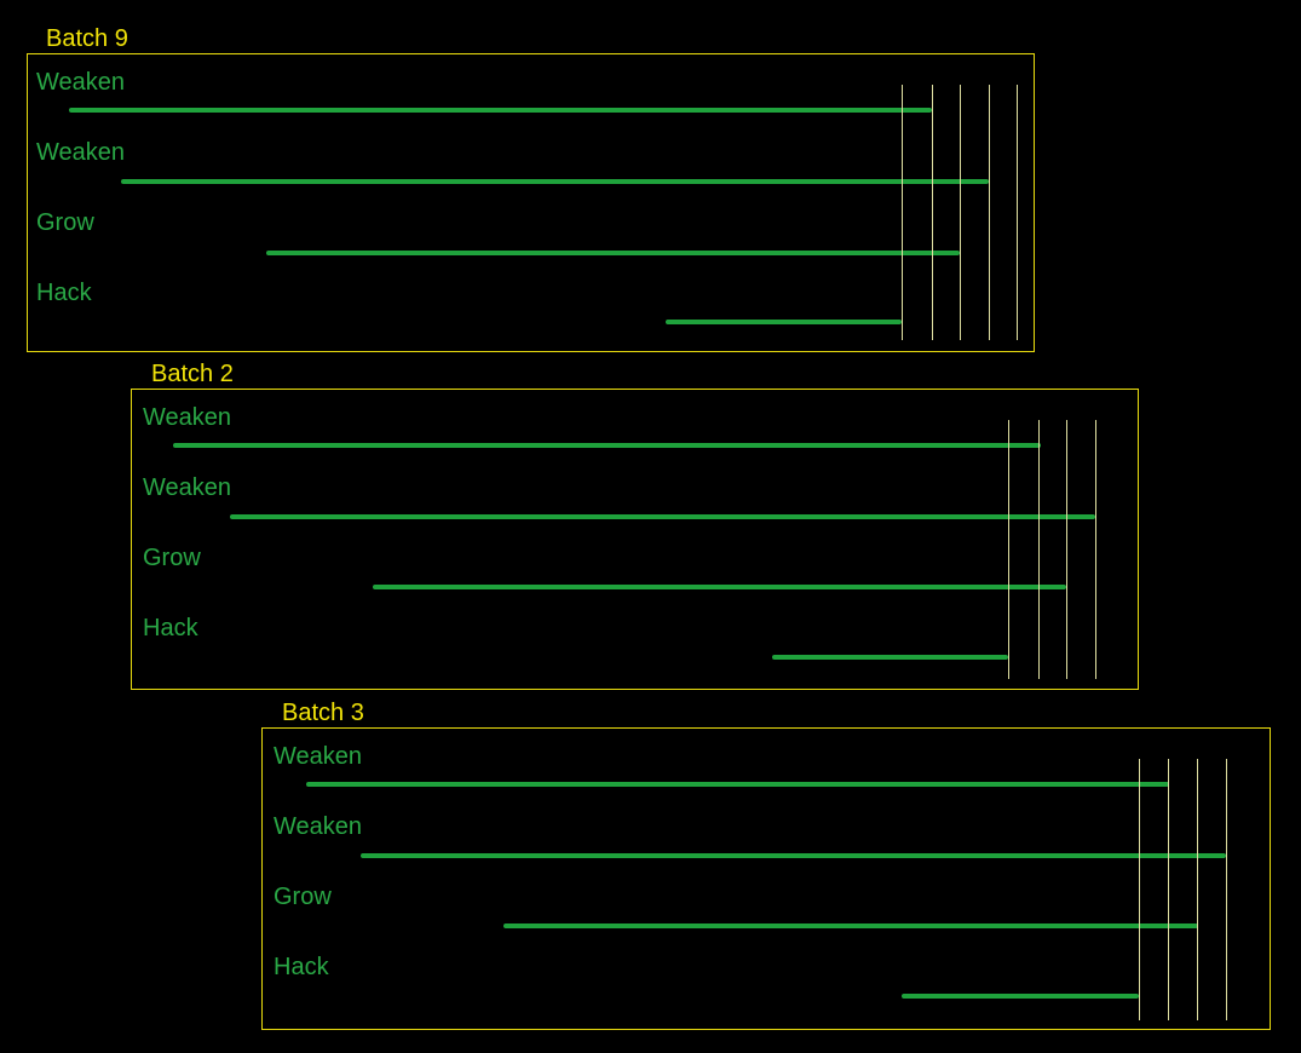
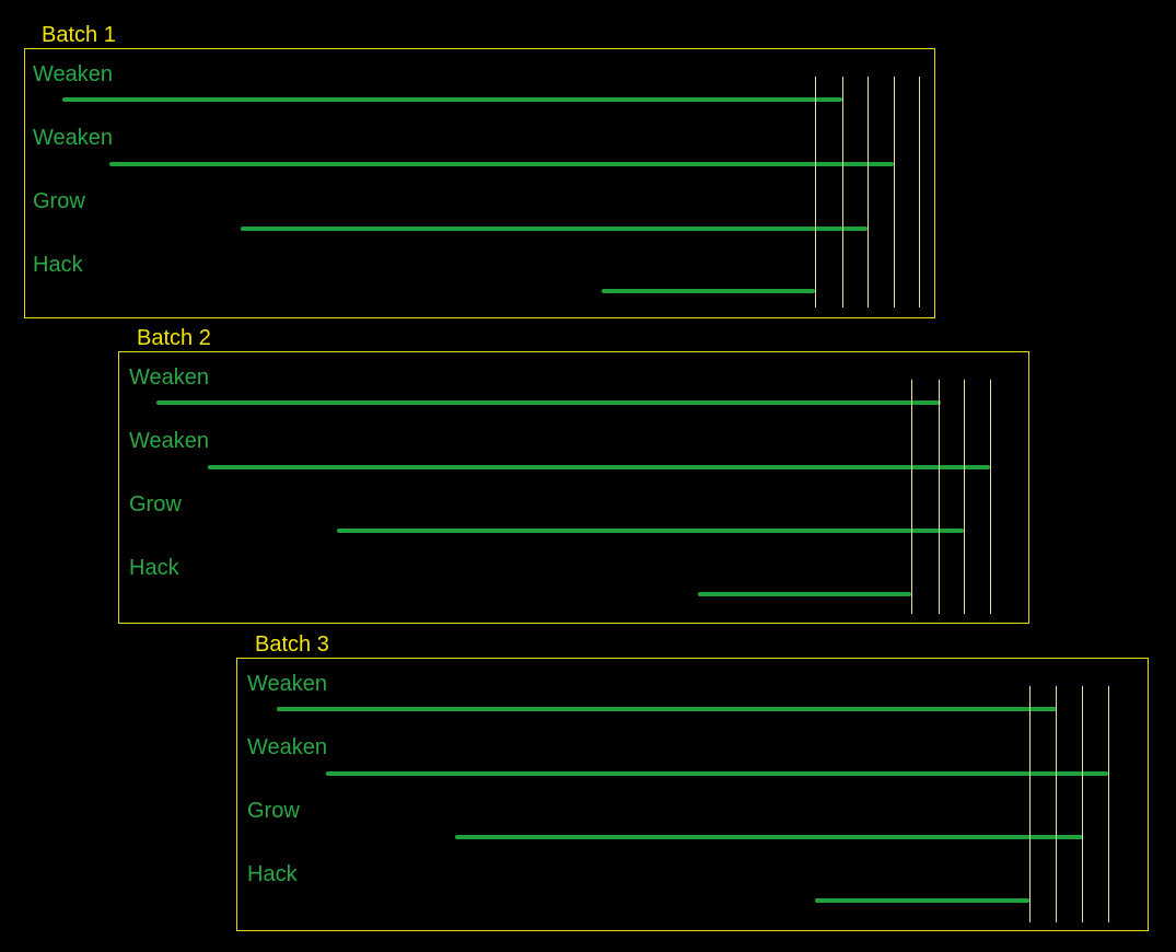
- Batch 9
+ Batch 1
  Weaken
  Weaken
  Grow
  Hack
  Batch 2
  Weaken
  Weaken
  Grow
  Hack
  Batch 3
  Weaken
  Weaken
  Grow
  Hack
